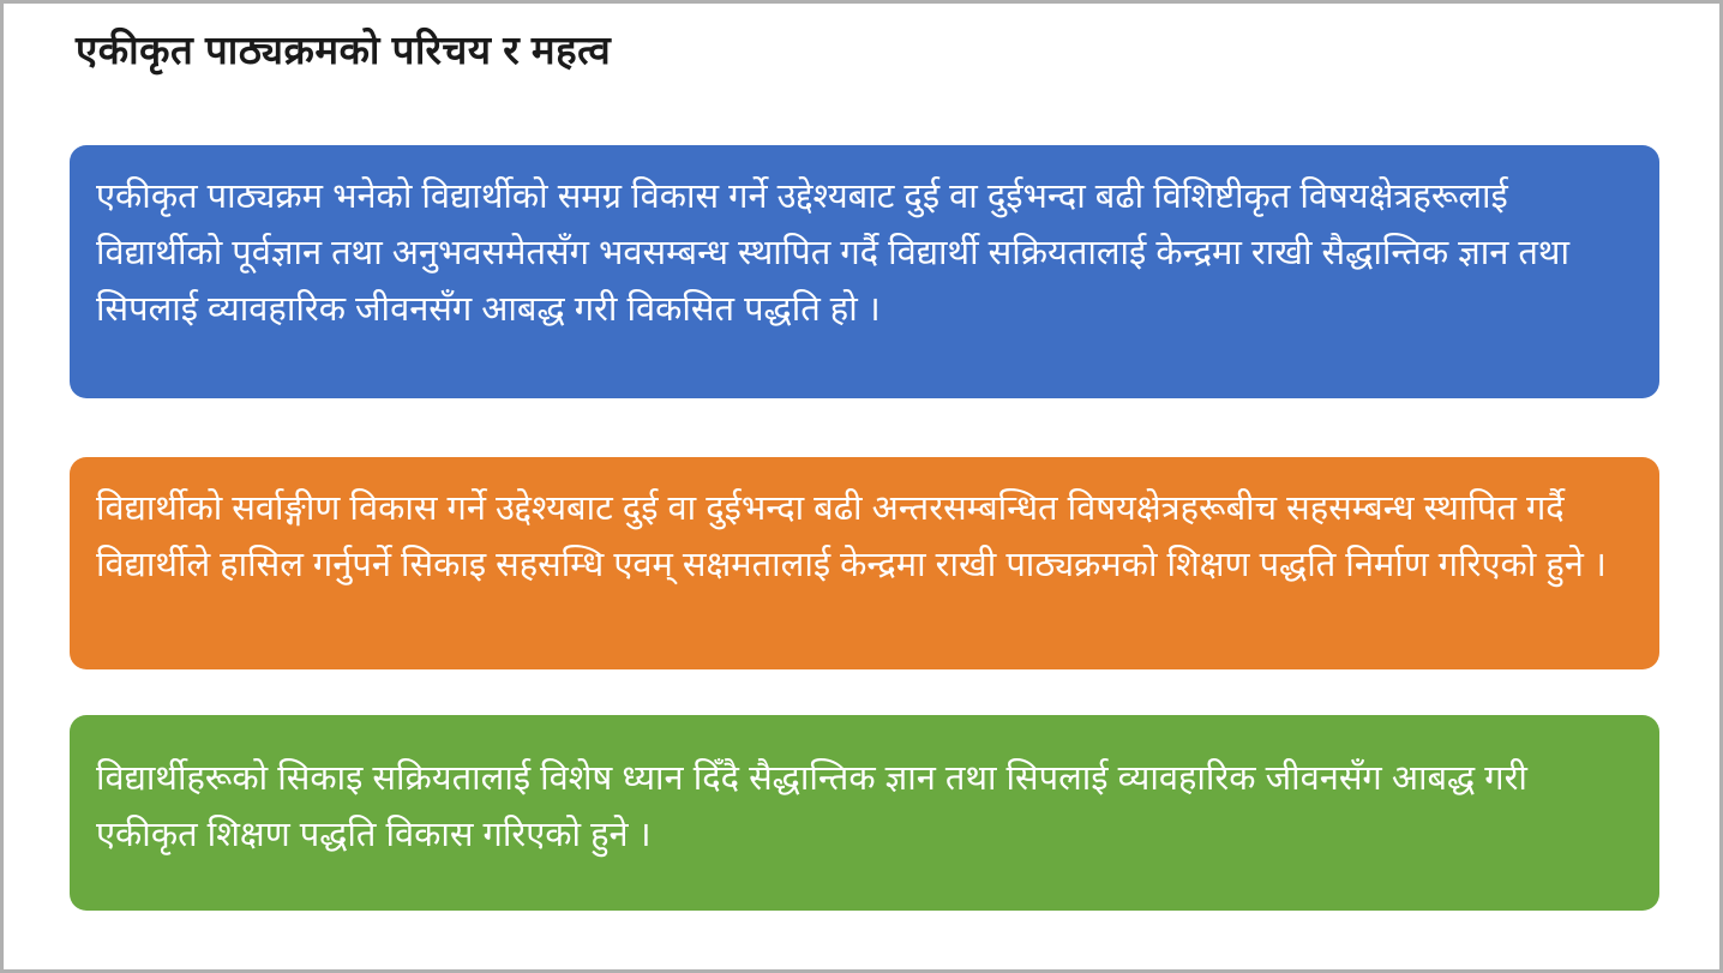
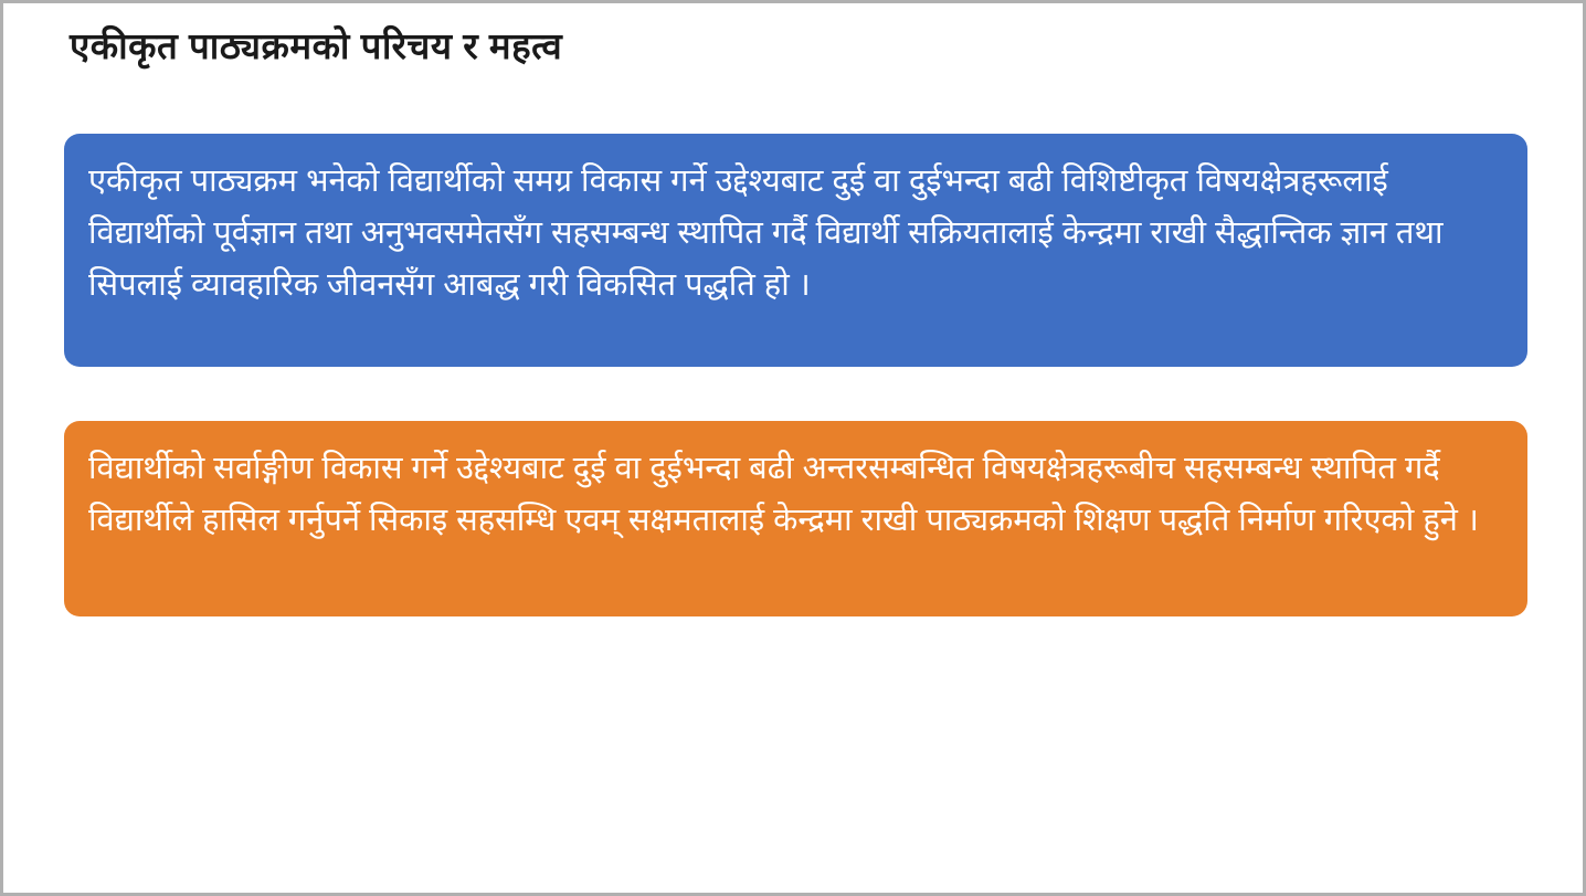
  एकीकृत पाठ्यक्रमको परिचय र महत्व
- एकीकृत पाठ्यक्रम भनेको विद्यार्थीको समग्र विकास गर्ने उद्देश्यबाट दुई वा दुईभन्दा बढी विशिष्टीकृत विषयक्षेत्रहरूलाई विद्यार्थीको पूर्वज्ञान तथा अनुभवसमेतसँग भवसम्बन्ध स्थापित गर्दै विद्यार्थी सक्रियतालाई केन्द्रमा राखी सैद्धान्तिक ज्ञान तथा सिपलाई व्यावहारिक जीवनसँग आबद्ध गरी विकसित पद्धति हो ।
+ एकीकृत पाठ्यक्रम भनेको विद्यार्थीको समग्र विकास गर्ने उद्देश्यबाट दुई वा दुईभन्दा बढी विशिष्टीकृत विषयक्षेत्रहरूलाई विद्यार्थीको पूर्वज्ञान तथा अनुभवसमेतसँग सहसम्बन्ध स्थापित गर्दै विद्यार्थी सक्रियतालाई केन्द्रमा राखी सैद्धान्तिक ज्ञान तथा सिपलाई व्यावहारिक जीवनसँग आबद्ध गरी विकसित पद्धति हो ।
  विद्यार्थीको सर्वाङ्गीण विकास गर्ने उद्देश्यबाट दुई वा दुईभन्दा बढी अन्तरसम्बन्धित विषयक्षेत्रहरूबीच सहसम्बन्ध स्थापित गर्दै विद्यार्थीले हासिल गर्नुपर्ने सिकाइ सहसम्धि एवम् सक्षमतालाई केन्द्रमा राखी पाठ्यक्रमको शिक्षण पद्धति निर्माण गरिएको हुने ।
- विद्यार्थीहरूको सिकाइ सक्रियतालाई विशेष ध्यान दिँदै सैद्धान्तिक ज्ञान तथा सिपलाई व्यावहारिक जीवनसँग आबद्ध गरी एकीकृत शिक्षण पद्धति विकास गरिएको हुने ।
